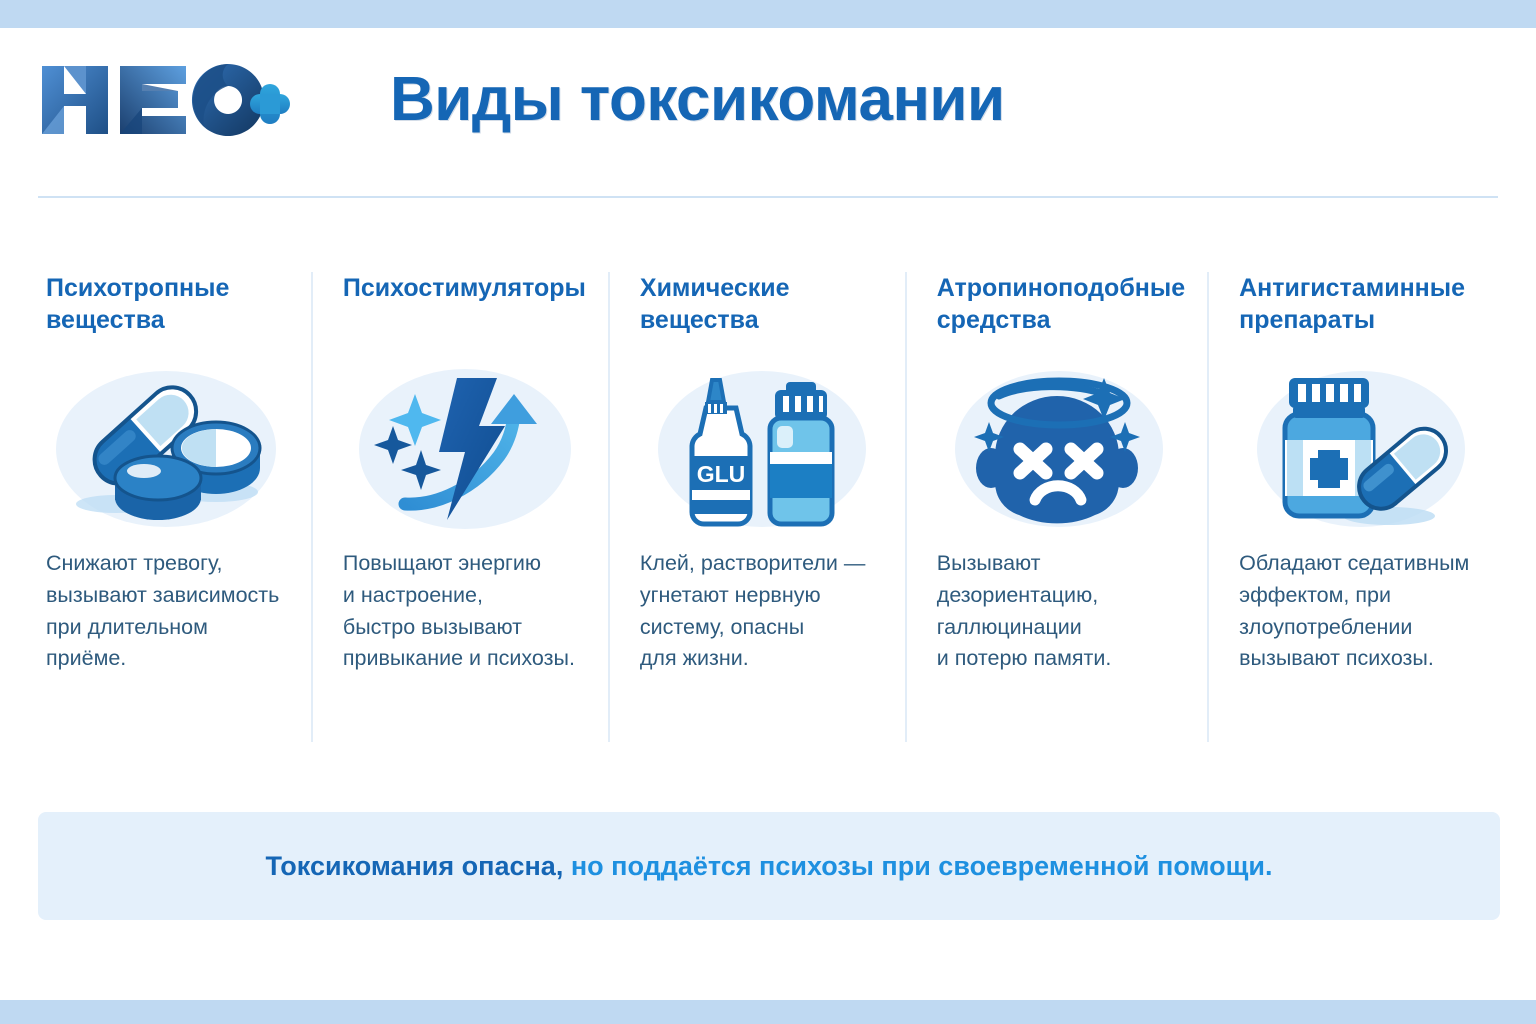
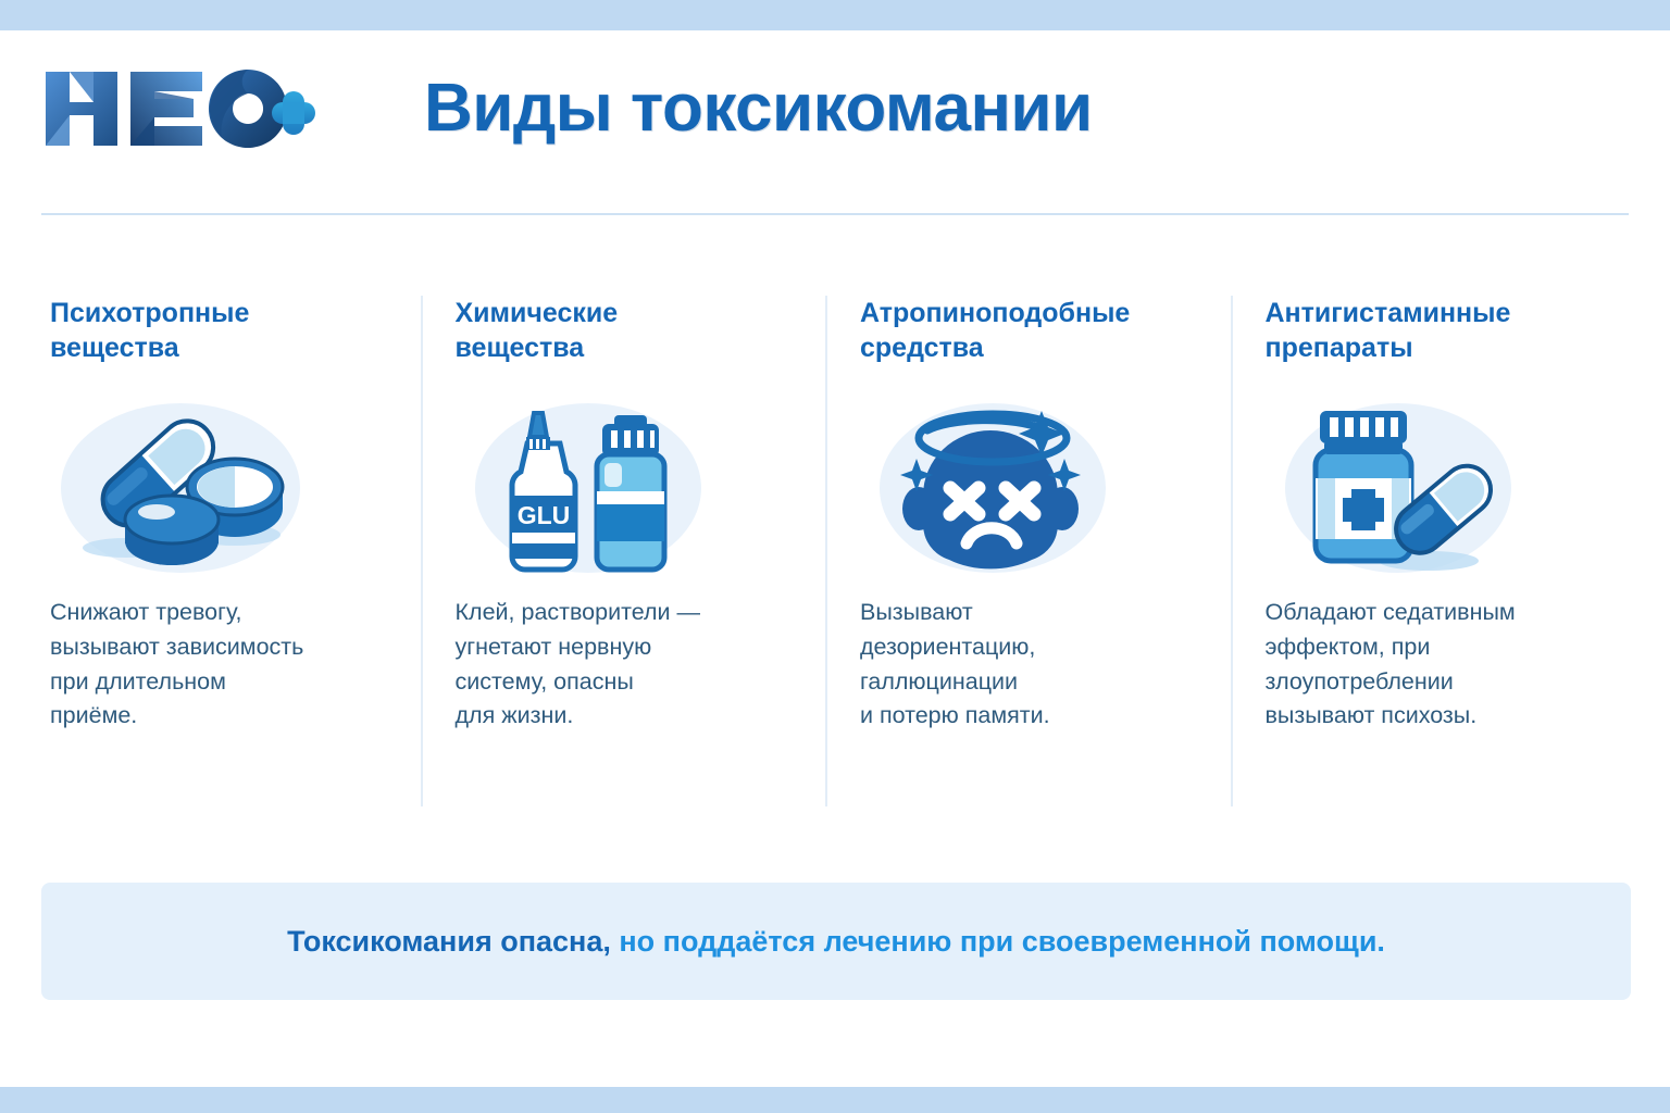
  Виды токсикомании
  Психотропные
  вещества
  Снижают тревогу,
  вызывают зависимость
  при длительном
  приёме.
- Психостимуляторы
- Повыщают энергию
- и настроение,
- быстро вызывают
- привыкание и психозы.
  Химические
  вещества
  GLU
  Клей, растворители —
  угнетают нервную
  систему, опасны
  для жизни.
  Атропиноподобные
  средства
  Вызывают
  дезориентацию,
  галлюцинации
  и потерю памяти.
  Антигистаминные
  препараты
  Обладают седативным
  эффектом, при
  злоупотреблении
  вызывают психозы.
- Токсикомания опасна, но поддаётся психозы при своевременной помощи.
+ Токсикомания опасна, но поддаётся лечению при своевременной помощи.
